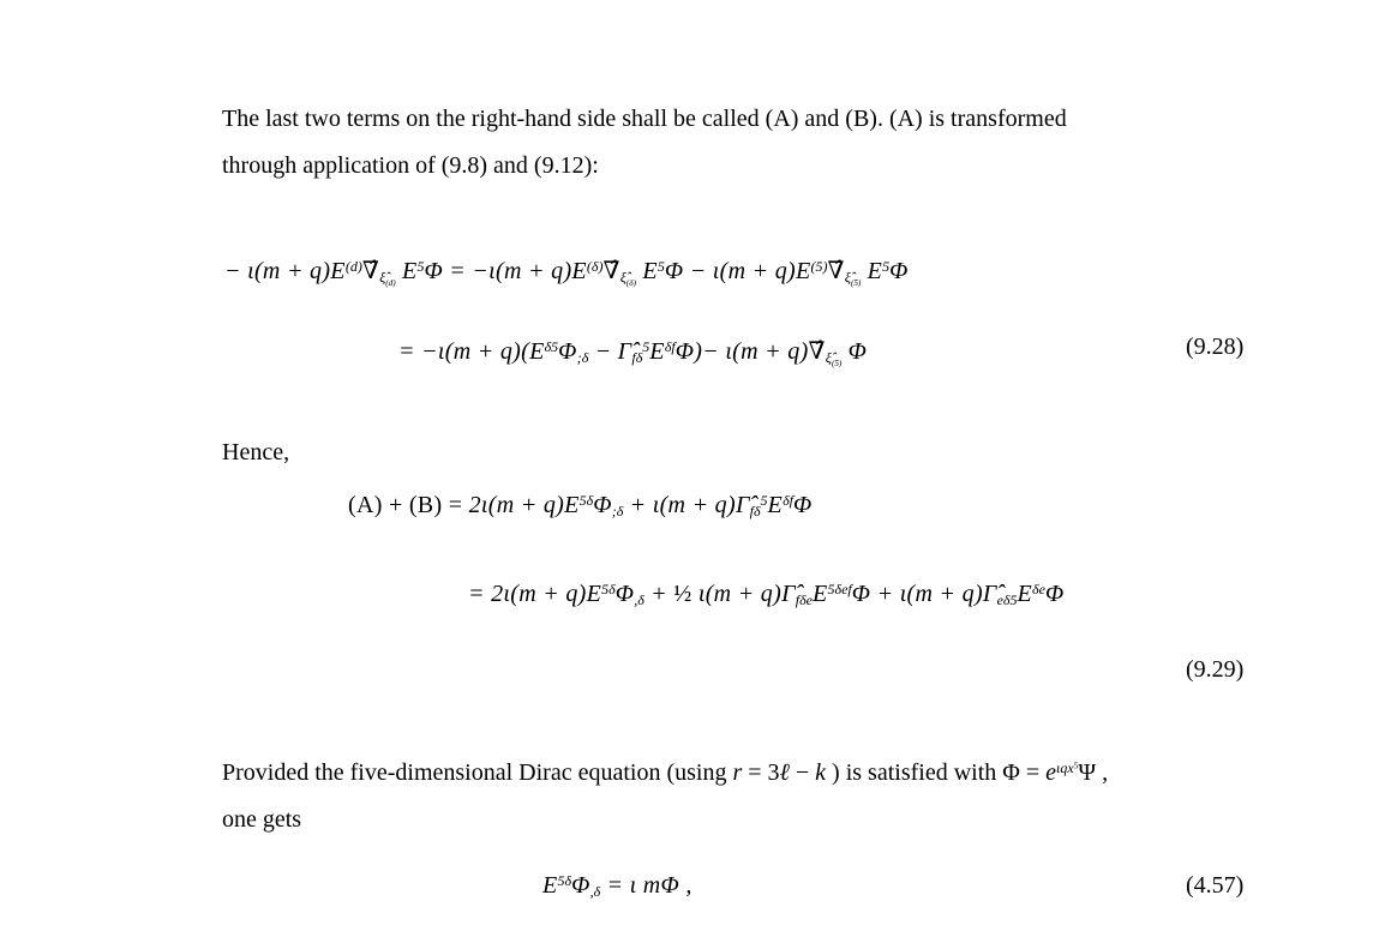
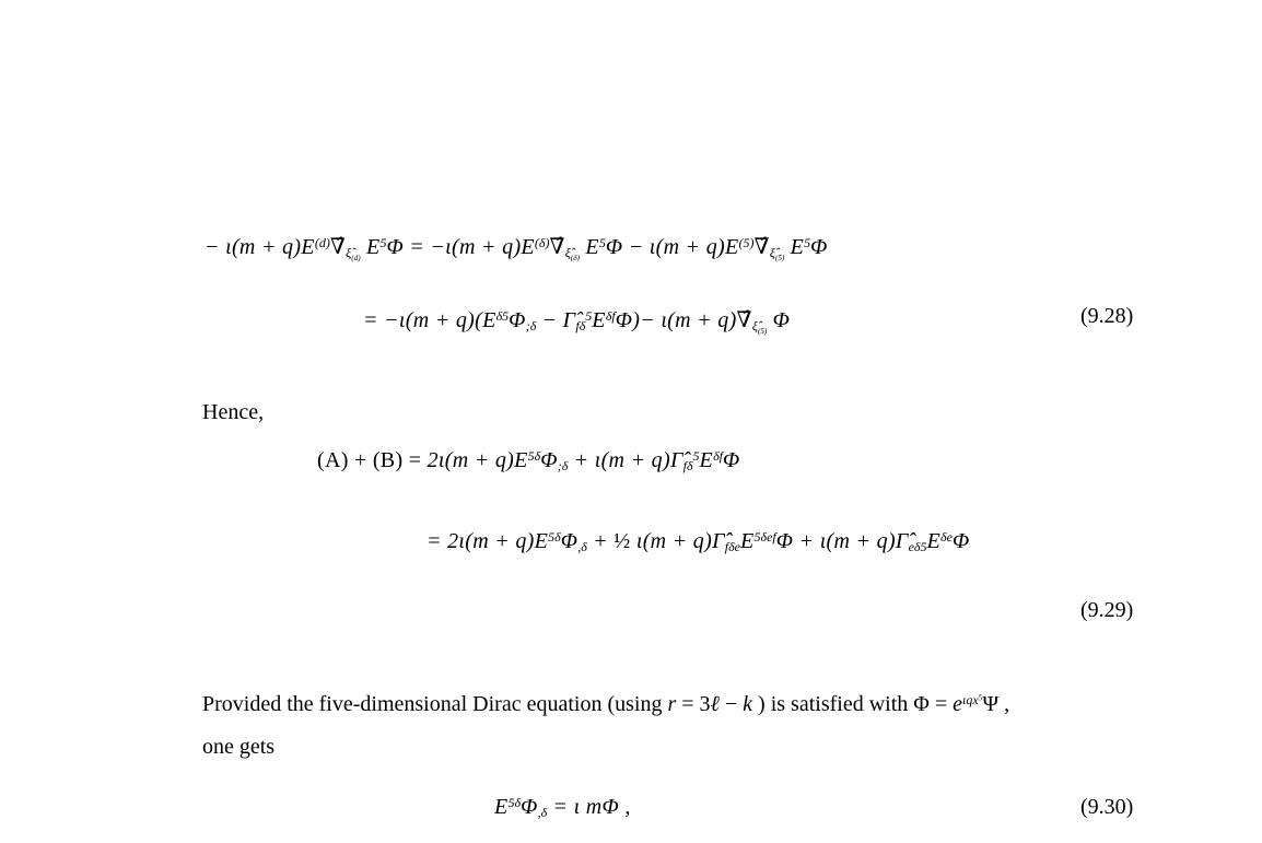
- The last two terms on the right-hand side shall be called (A) and (B). (A) is transformed
- through application of (9.8) and (9.12):
  − ι(m + q)E(d)∇̂ξ̂(d) E5Φ = −ι(m + q)E(δ)∇̂ξ̂(δ) E5Φ − ι(m + q)E(5)∇̂ξ̂(5) E5Φ
  = −ι(m + q)(Eδ5Φ;δ − Γ̂fδ5EδfΦ)− ι(m + q)∇̂ξ̂(5) Φ
  (9.28)
  Hence,
  (A) + (B) = 2ι(m + q)E5δΦ;δ + ι(m + q)Γ̂fδ5EδfΦ
  = 2ι(m + q)E5δΦ,δ + ½ ι(m + q)Γ̂fδeE5δefΦ + ι(m + q)Γ̂eδ5EδeΦ
  (9.29)
  Provided the five-dimensional Dirac equation (using r = 3ℓ − k ) is satisfied with Φ = eιqx5Ψ ,
  one gets
  E5δΦ,δ = ι mΦ ,
- (4.57)
+ (9.30)
